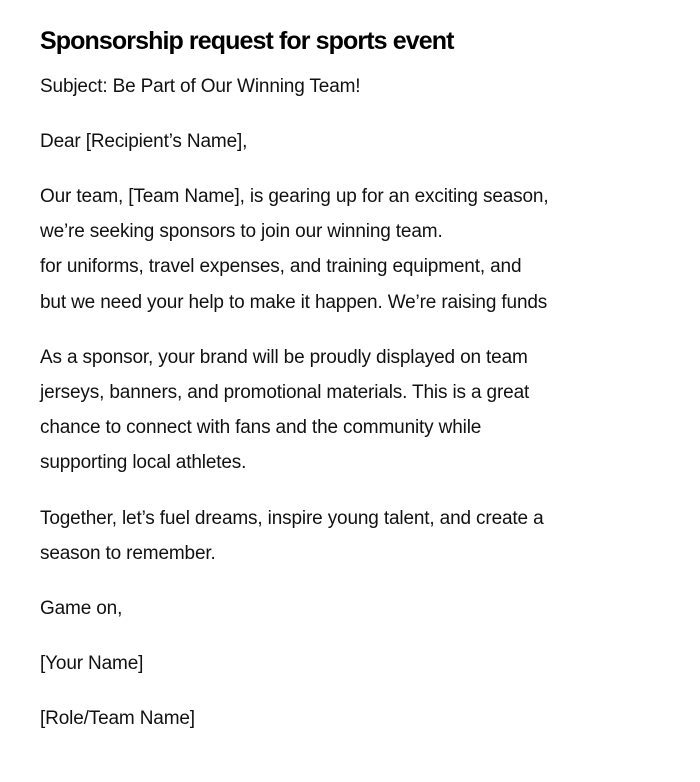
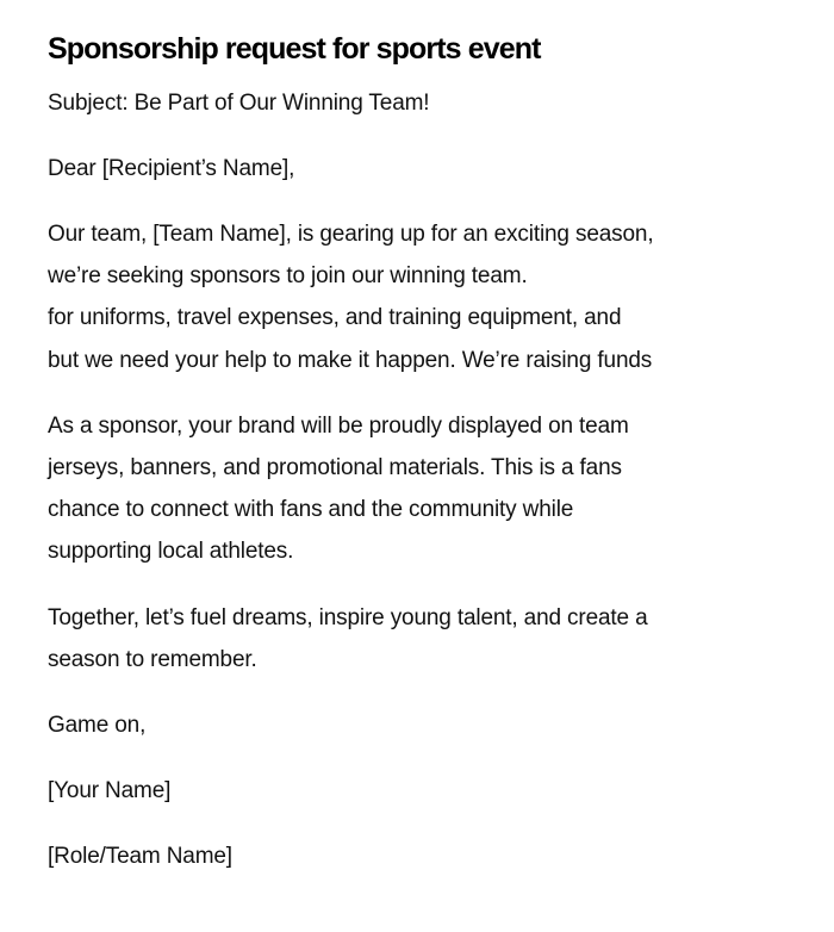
  Sponsorship request for sports event
  Subject: Be Part of Our Winning Team!
  Dear [Recipient’s Name],
  Our team, [Team Name], is gearing up for an exciting season,
  we’re seeking sponsors to join our winning team.
  for uniforms, travel expenses, and training equipment, and
  but we need your help to make it happen. We’re raising funds
  As a sponsor, your brand will be proudly displayed on team
- jerseys, banners, and promotional materials. This is a great
+ jerseys, banners, and promotional materials. This is a fans
  chance to connect with fans and the community while
  supporting local athletes.
  Together, let’s fuel dreams, inspire young talent, and create a
  season to remember.
  Game on,
  [Your Name]
  [Role/Team Name]
